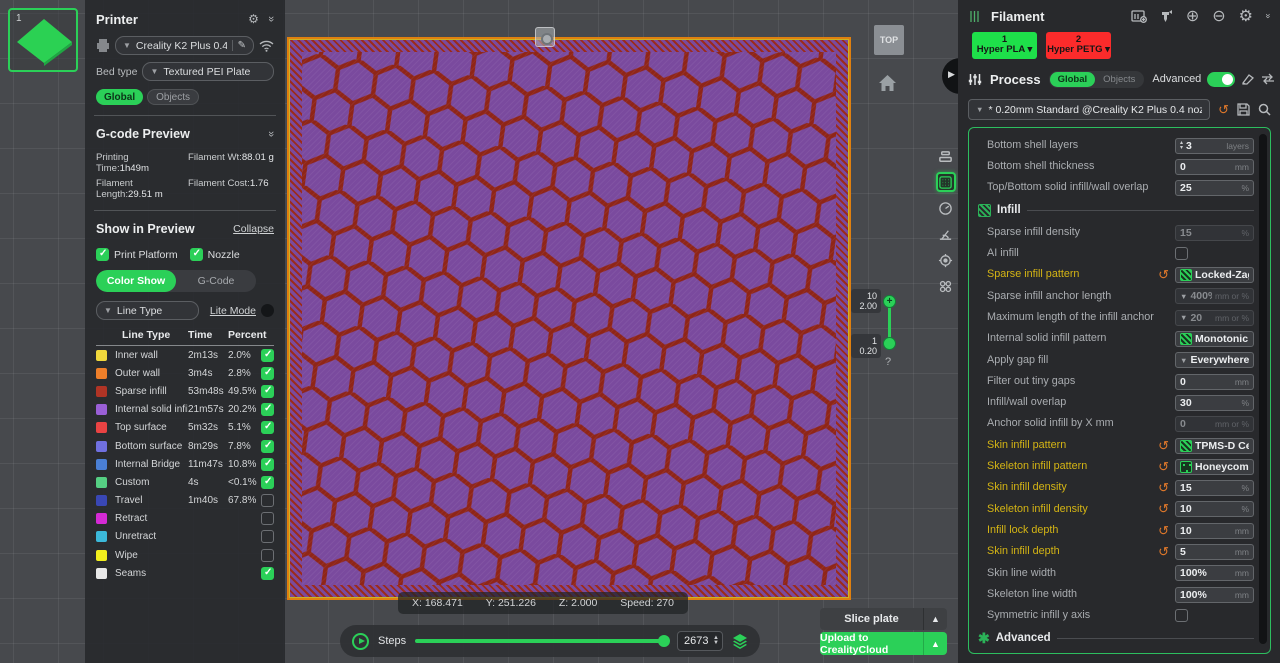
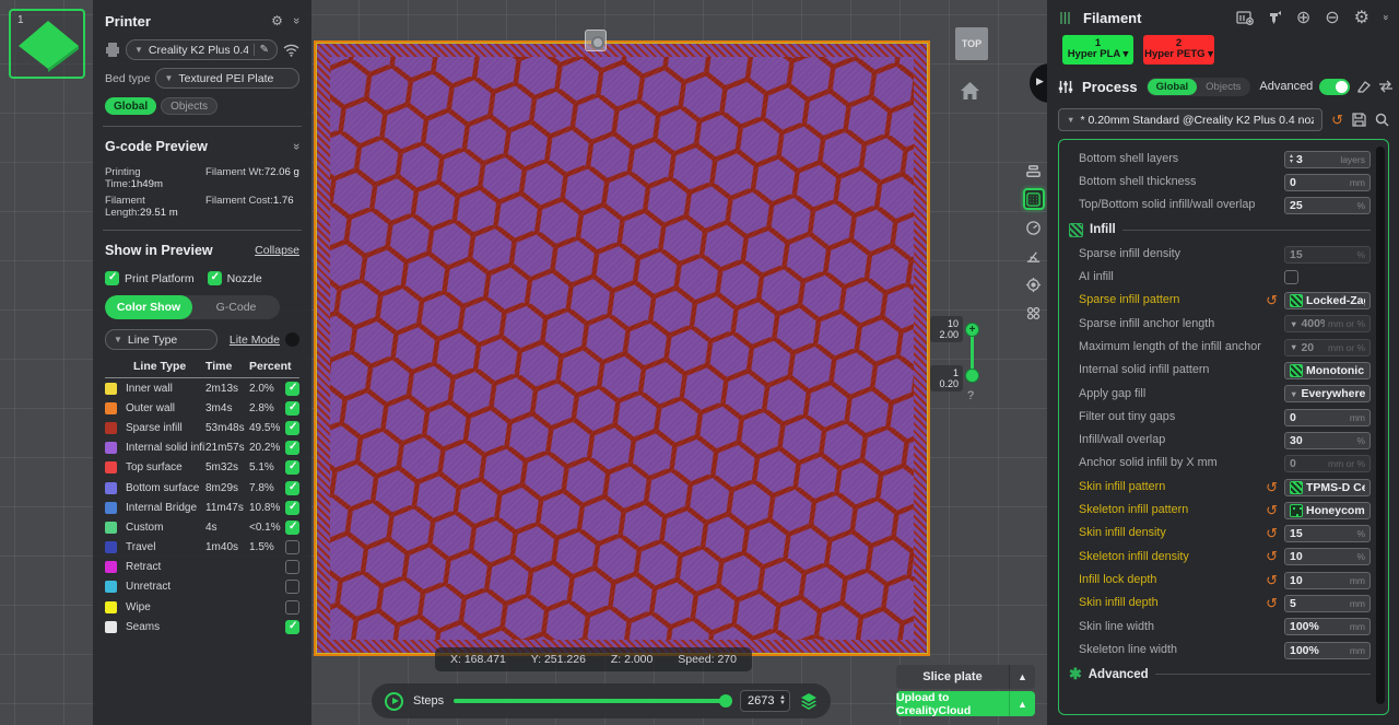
  TOP
  ▶
  10
  2.00
  1
  0.20
  +
  ?
  X: 168.471
  Y: 251.226
  Z: 2.000
  Speed: 270
  Steps
  2673
  Slice plate
  ▲
  Upload to CrealityCloud
  ▲
  1
  Printer
  ⚙
  ▼
  Creality K2 Plus 0.4
  ✎
  Bed type
  ▼
  Textured PEI Plate
  Global
  Objects
  G-code Preview
  Printing Time:1h49m
- Filament Wt:88.01 g
+ Filament Wt:72.06 g
  Filament Length:29.51 m
  Filament Cost:1.76
  Show in Preview
  Collapse
  Print Platform
  Nozzle
  Color Show
  G-Code
  ▼
  Line Type
  Lite Mode
  Line Type
  Time
  Percent
  Inner wall
  2m13s
  2.0%
  Outer wall
  3m4s
  2.8%
  Sparse infill
  53m48s
  49.5%
  Internal solid infi
  21m57s
  20.2%
  Top surface
  5m32s
  5.1%
  Bottom surface
  8m29s
  7.8%
  Internal Bridge
  11m47s
  10.8%
  Custom
  4s
  <0.1%
  Travel
  1m40s
- 67.8%
+ 1.5%
  Retract
  Unretract
  Wipe
  Seams
  Filament
  ⊕
  ⊖
  ⚙
  1
  Hyper PLA ▾
  2
  Hyper PETG ▾
  Process
  Global
  Objects
  Advanced
  ▼
  * 0.20mm Standard @Creality K2 Plus 0.4 noz
  ↺
  Bottom shell layers
  3
  layers
  Bottom shell thickness
  0
  mm
  Top/Bottom solid infill/wall overlap
  25
  %
  Infill
  Sparse infill density
  15
  %
  AI infill
  Sparse infill pattern
  ↺
  Locked-Za
  Sparse infill anchor length
  ▼
  400
  mm or %
  Maximum length of the infill anchor
  ▼
  20
  mm or %
  Internal solid infill pattern
  Monotonic
  Apply gap fill
  ▼
  Everywhere
  Filter out tiny gaps
  0
  mm
  Infill/wall overlap
  30
  %
  Anchor solid infill by X mm
  0
  mm or %
  Skin infill pattern
  ↺
  TPMS-D Ce
  Skeleton infill pattern
  ↺
  Honeycom
  Skin infill density
  ↺
  15
  %
  Skeleton infill density
  ↺
  10
  %
  Infill lock depth
  ↺
  10
  mm
  Skin infill depth
  ↺
  5
  mm
  Skin line width
  100%
  mm
  Skeleton line width
  100%
  mm
- Symmetric infill y axis
  ✱
  Advanced
